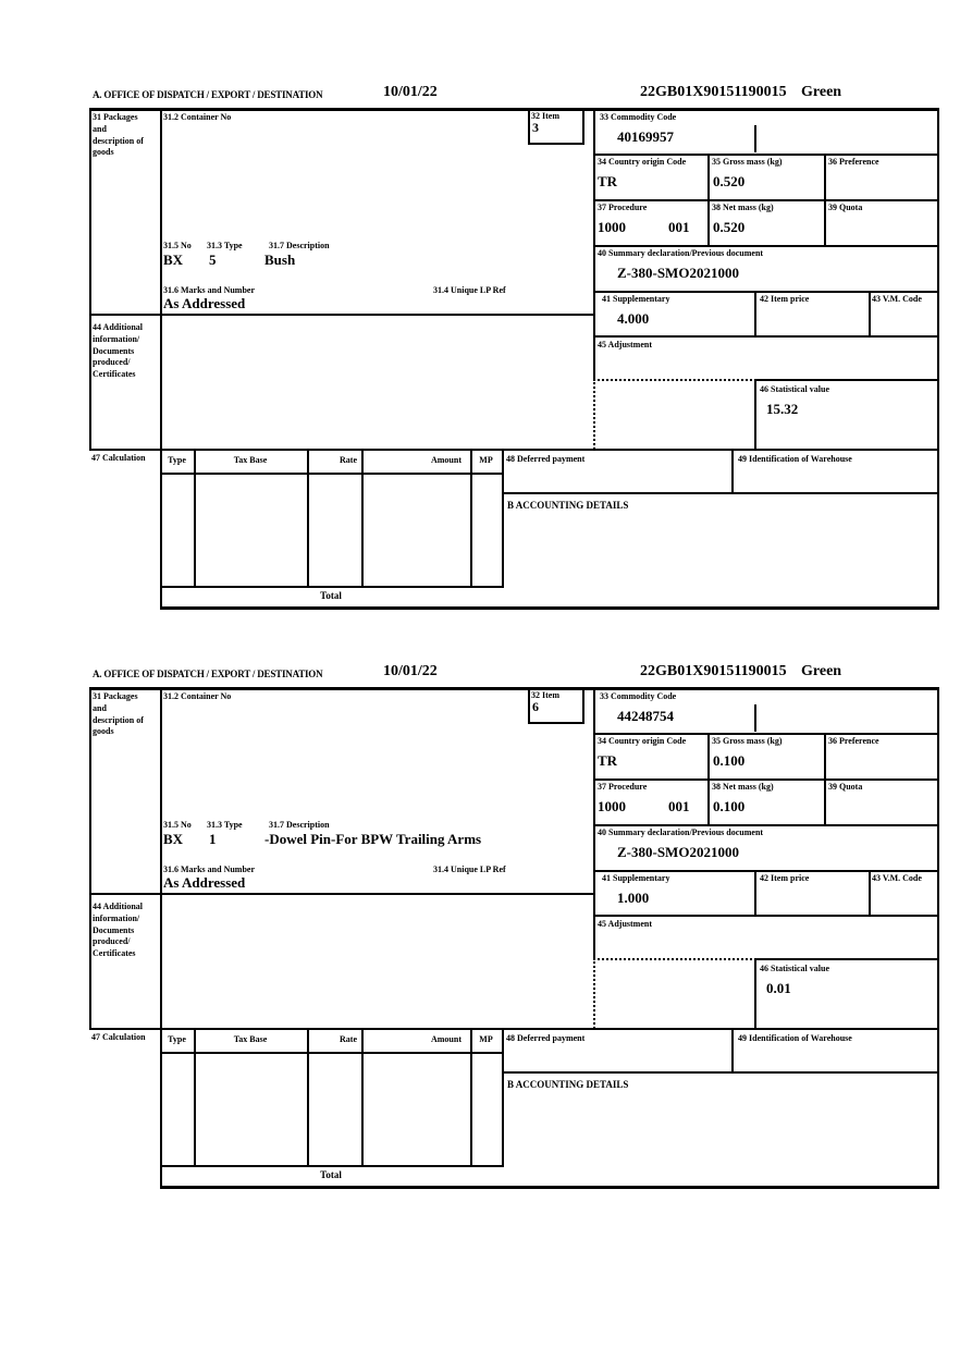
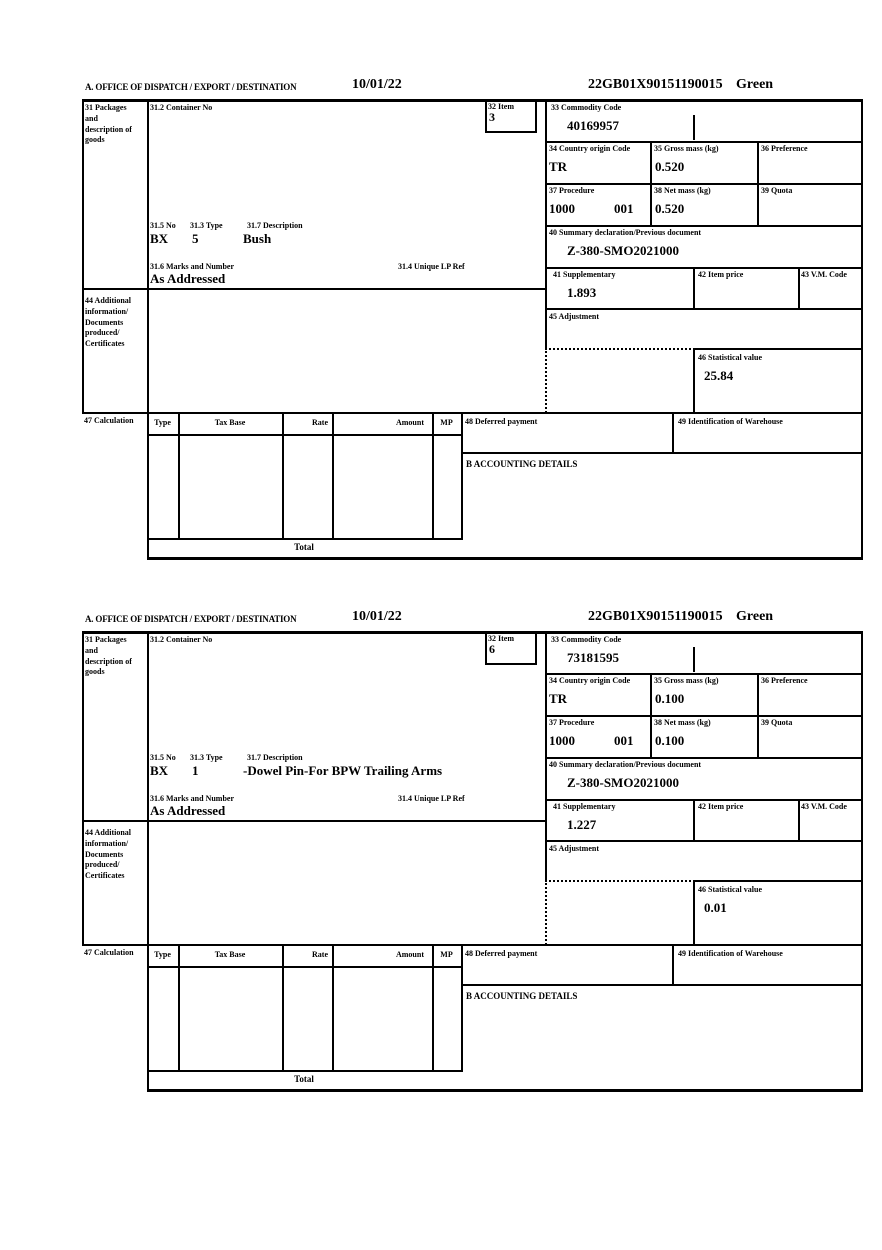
  A. OFFICE OF DISPATCH / EXPORT / DESTINATION
  10/01/22
  22GB01X90151190015
  Green
  31 Packages and description of goods
  44 Additional information/ Documents produced/ Certificates
  47 Calculation
  31.2 Container No
  32 Item
  3
  33 Commodity Code
  40169957
  34 Country origin Code
  TR
  35 Gross mass (kg)
  0.520
  36 Preference
  37 Procedure
  1000
  001
  38 Net mass (kg)
  0.520
  39 Quota
  40 Summary declaration/Previous document
  Z-380-SMO2021000
  41 Supplementary
- 4.000
+ 1.893
  42 Item price
  43 V.M. Code
  45 Adjustment
  46 Statistical value
- 15.32
+ 25.84
  31.5 No
  31.3 Type
  31.7 Description
  BX
  5
  Bush
  31.6 Marks and Number
  31.4 Unique LP Ref
  As Addressed
  Type
  Tax Base
  Rate
  Amount
  MP
  48 Deferred payment
  49 Identification of Warehouse
  B ACCOUNTING DETAILS
  Total
  A. OFFICE OF DISPATCH / EXPORT / DESTINATION
  10/01/22
  22GB01X90151190015
  Green
  31 Packages and description of goods
  44 Additional information/ Documents produced/ Certificates
  47 Calculation
  31.2 Container No
  32 Item
  6
  33 Commodity Code
- 44248754
+ 73181595
  34 Country origin Code
  TR
  35 Gross mass (kg)
  0.100
  36 Preference
  37 Procedure
  1000
  001
  38 Net mass (kg)
  0.100
  39 Quota
  40 Summary declaration/Previous document
  Z-380-SMO2021000
  41 Supplementary
- 1.000
+ 1.227
  42 Item price
  43 V.M. Code
  45 Adjustment
  46 Statistical value
  0.01
  31.5 No
  31.3 Type
  31.7 Description
  BX
  1
  -Dowel Pin-For BPW Trailing Arms
  31.6 Marks and Number
  31.4 Unique LP Ref
  As Addressed
  Type
  Tax Base
  Rate
  Amount
  MP
  48 Deferred payment
  49 Identification of Warehouse
  B ACCOUNTING DETAILS
  Total
